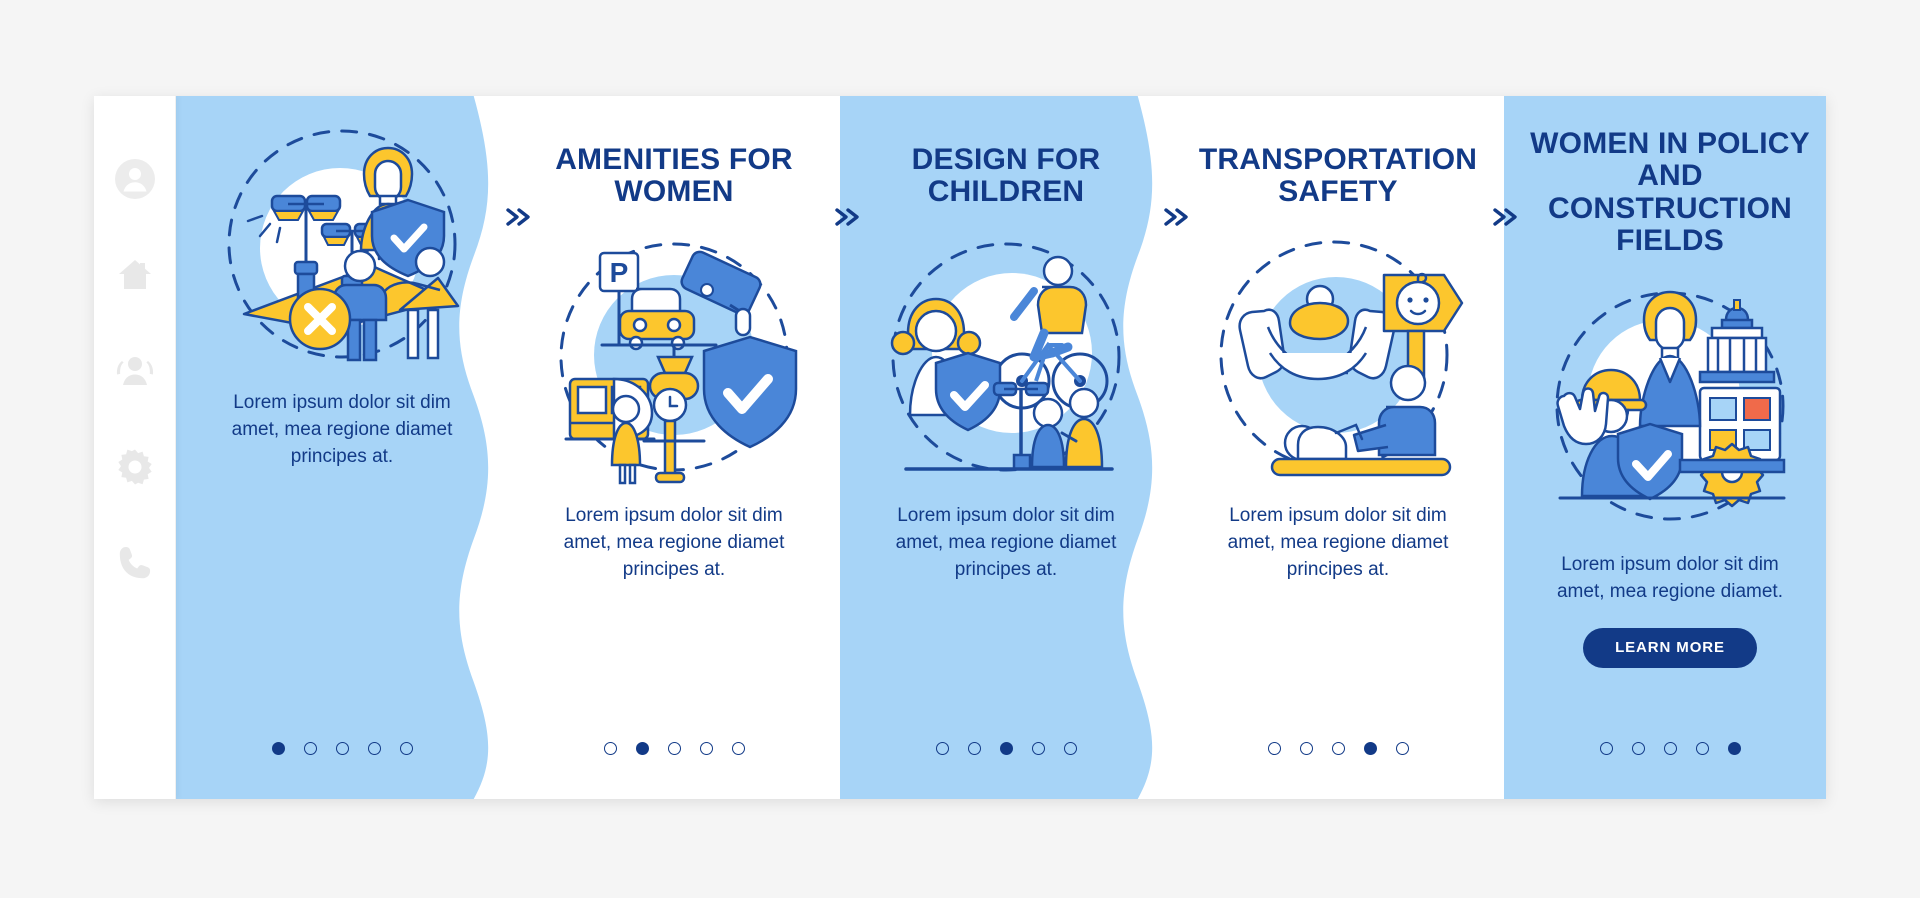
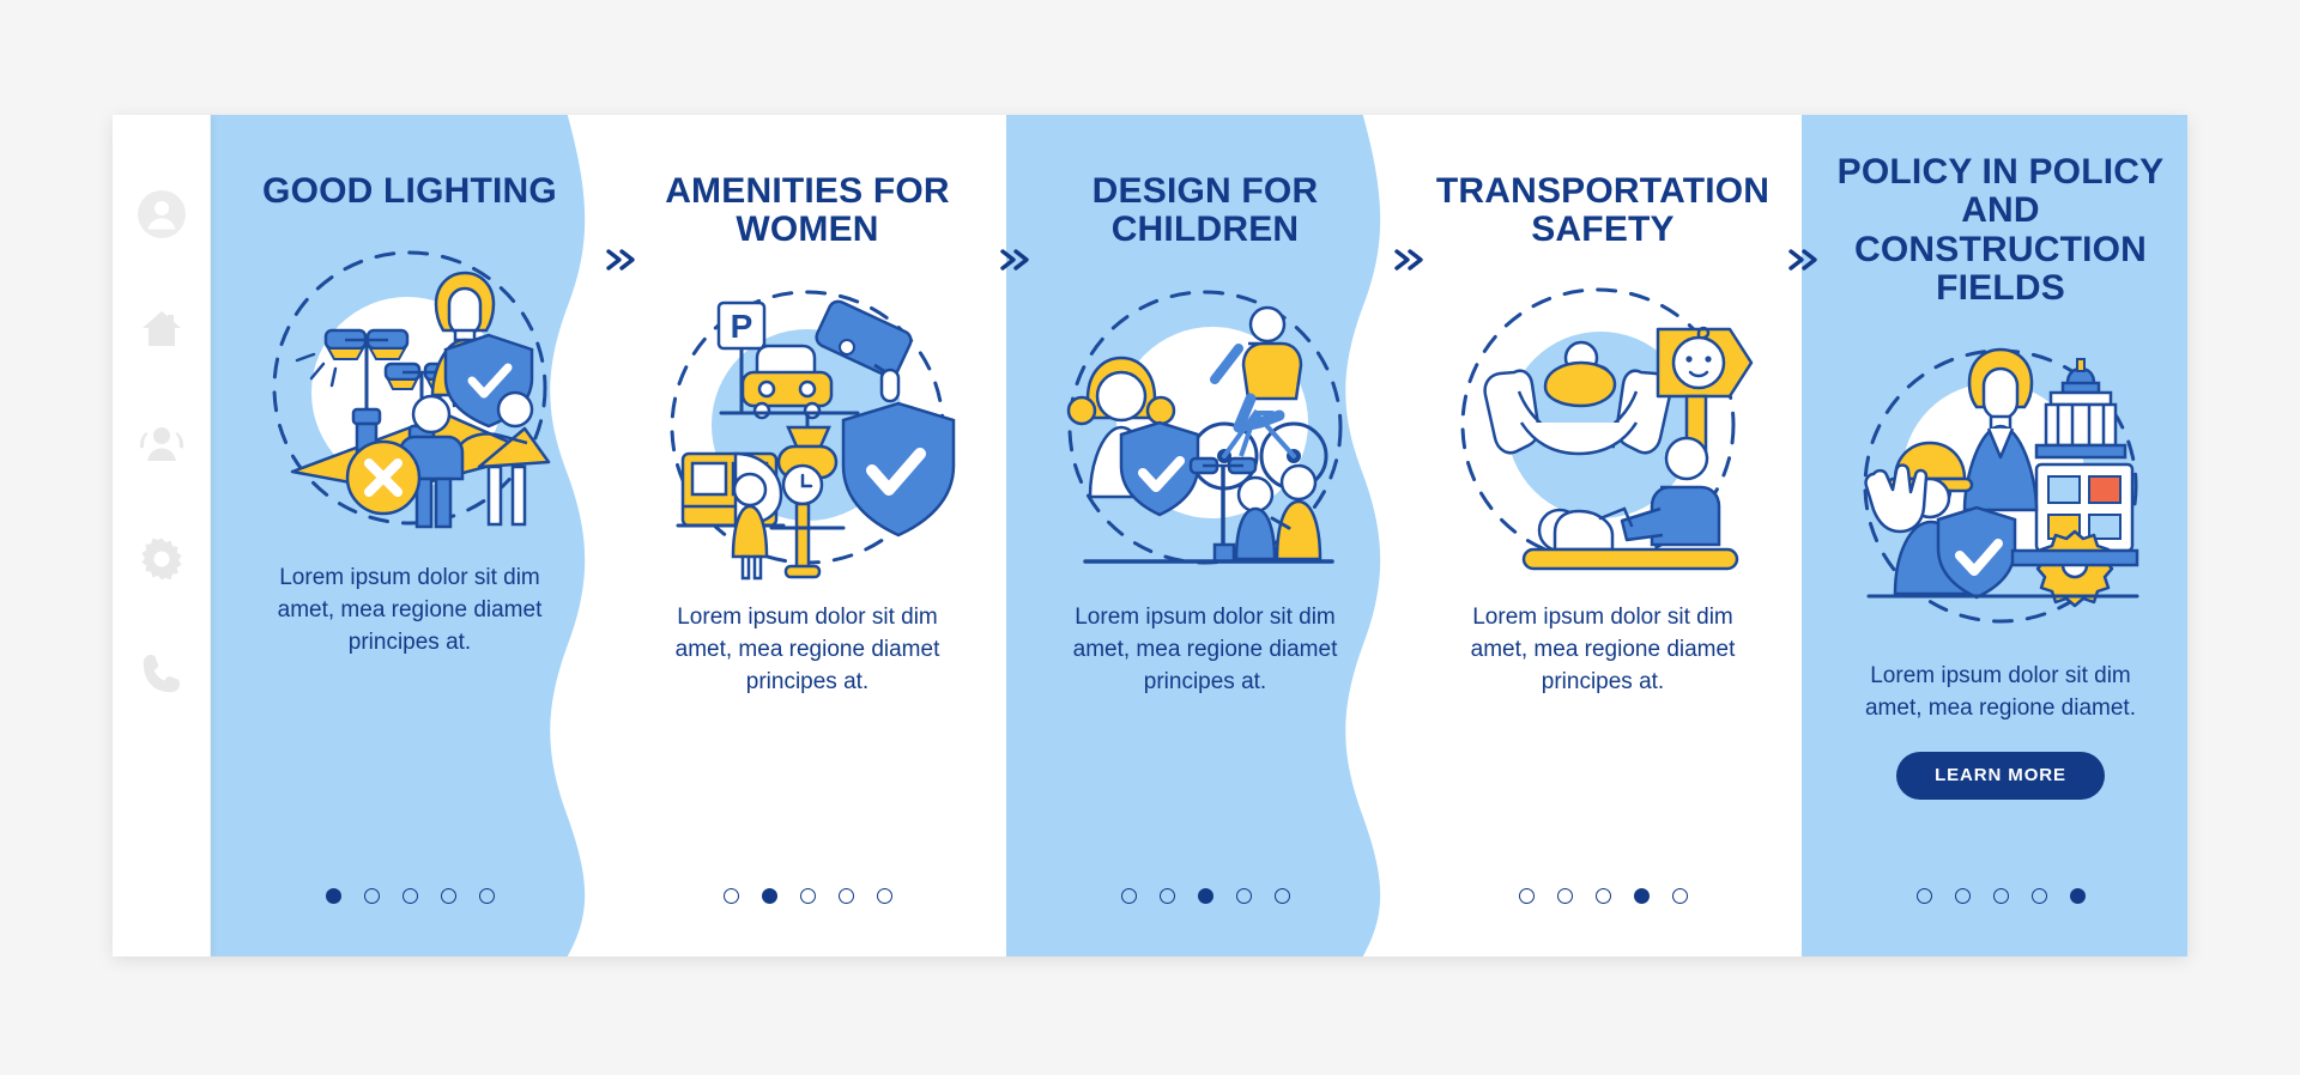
+ GOOD LIGHTING
  Lorem ipsum dolor sit dim amet, mea regione diamet principes at.
  AMENITIES FOR WOMEN
  P
  Lorem ipsum dolor sit dim amet, mea regione diamet principes at.
  DESIGN FOR CHILDREN
  Lorem ipsum dolor sit dim amet, mea regione diamet principes at.
  TRANSPORTATION SAFETY
  Lorem ipsum dolor sit dim amet, mea regione diamet principes at.
- WOMEN IN POLICY AND CONSTRUCTION FIELDS
+ POLICY IN POLICY AND CONSTRUCTION FIELDS
  Lorem ipsum dolor sit dim amet, mea regione diamet.
  LEARN MORE
